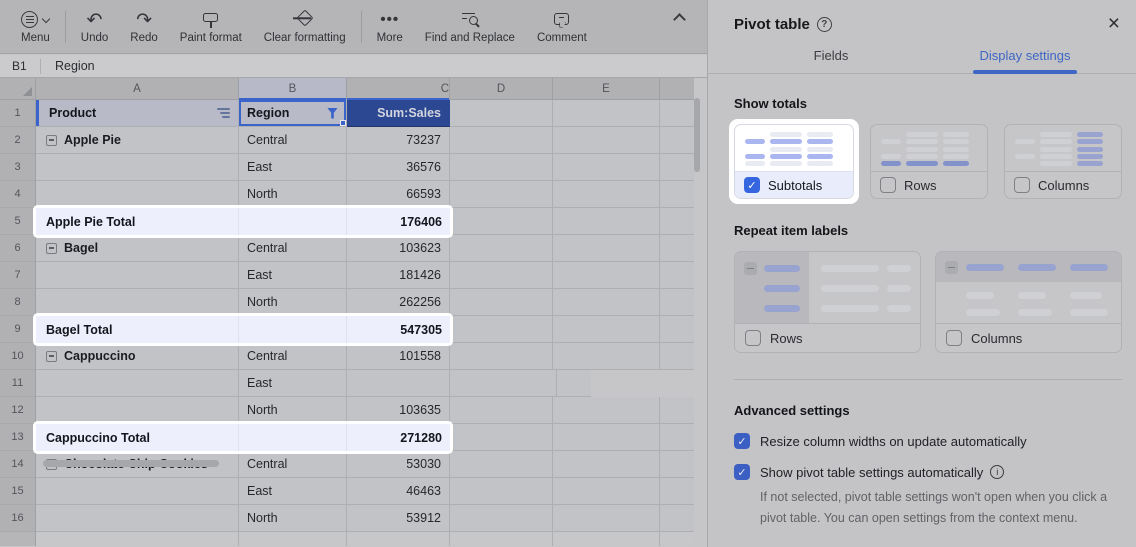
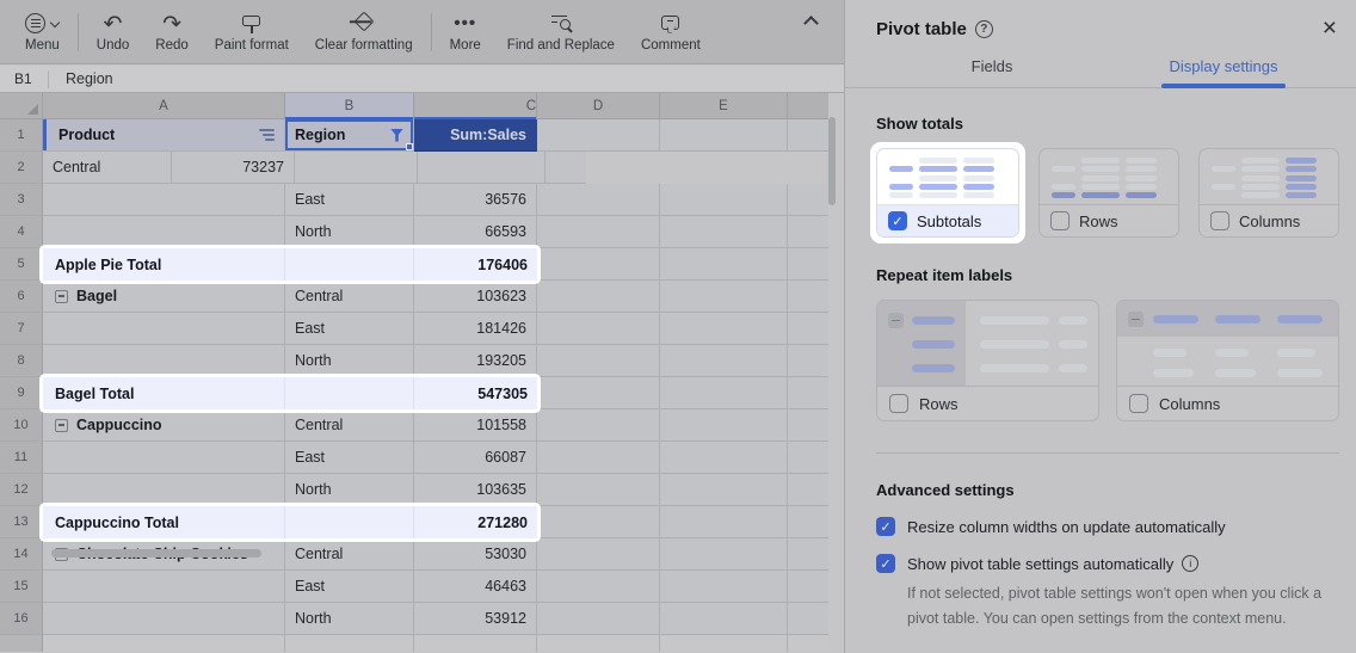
  Menu
  ↶
  Undo
  ↷
  Redo
  Paint format
  Clear formatting
  •••
  More
  Find and Replace
  Comment
  B1
  Region
  A
  B
  C
  D
  E
  1
  Product
  Region
  Sum:Sales
  2
- Apple Pie
  Central
  73237
  3
  East
  36576
  4
  North
  66593
  5
  Apple Pie Total
  176406
  6
  Bagel
  Central
  103623
  7
  East
  181426
  8
  North
- 262256
+ 193205
  9
  Bagel Total
  547305
  10
  Cappuccino
  Central
  101558
  11
  East
+ 66087
  12
  North
  103635
  13
  Cappuccino Total
  271280
  14
  Central
  53030
  15
  East
  46463
  16
  North
  53912
  Pivot table
  ?
  ×
  Fields
  Display settings
  Show totals
  ✓
  Subtotals
  Rows
  Columns
  Repeat item labels
  Rows
  Columns
  Advanced settings
  ✓
  Resize column widths on update automatically
  ✓
  Show pivot table settings automatically
  i
  If not selected, pivot table settings won't open when you click a pivot table. You can open settings from the context menu.
